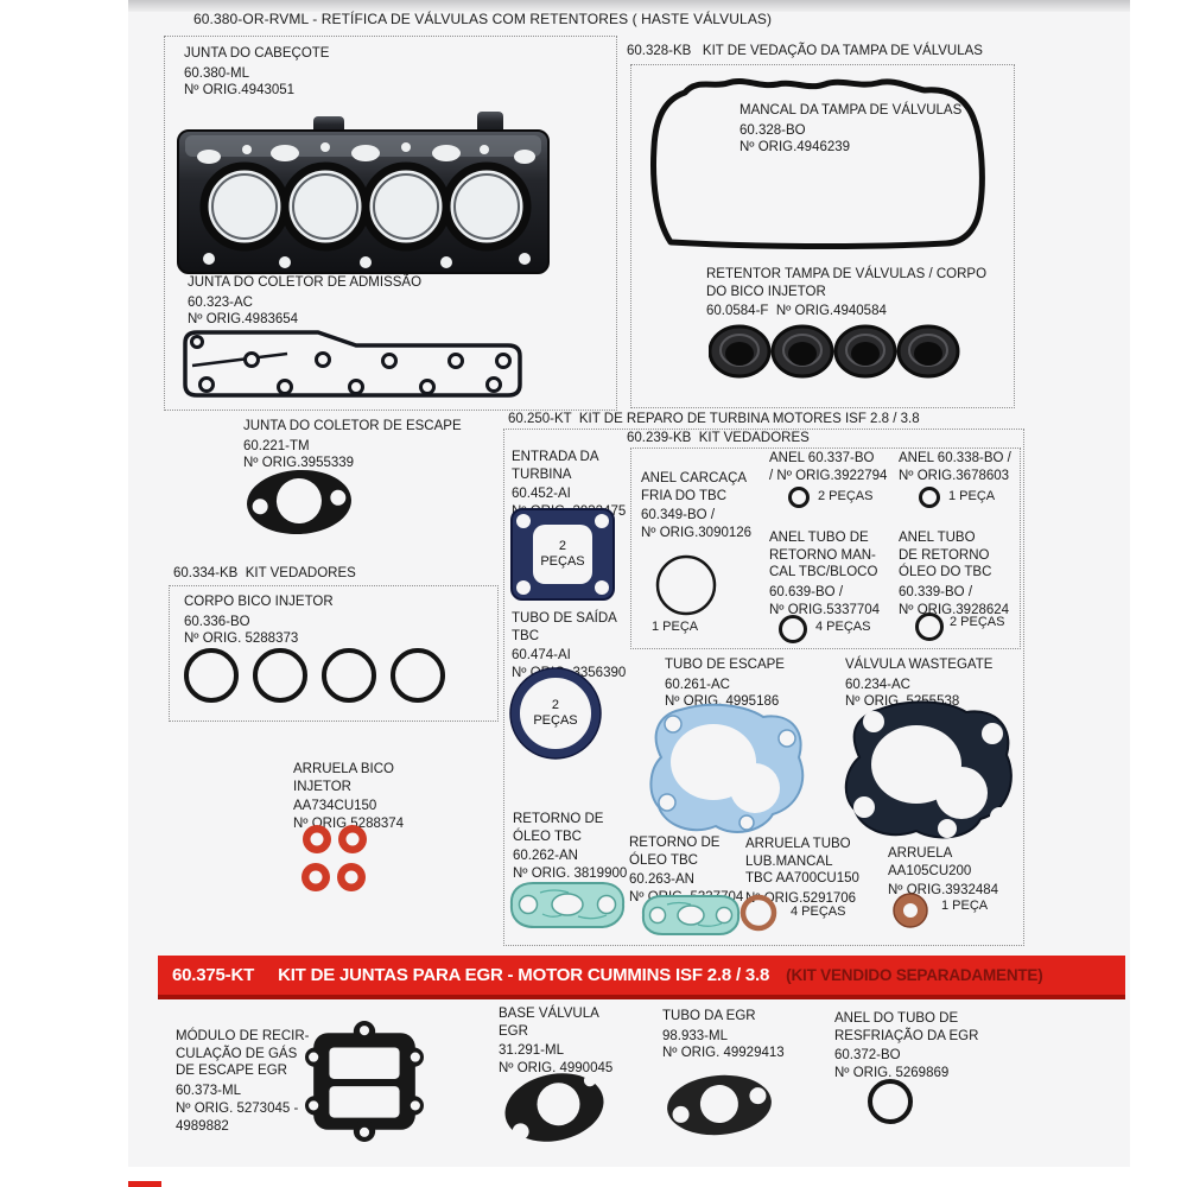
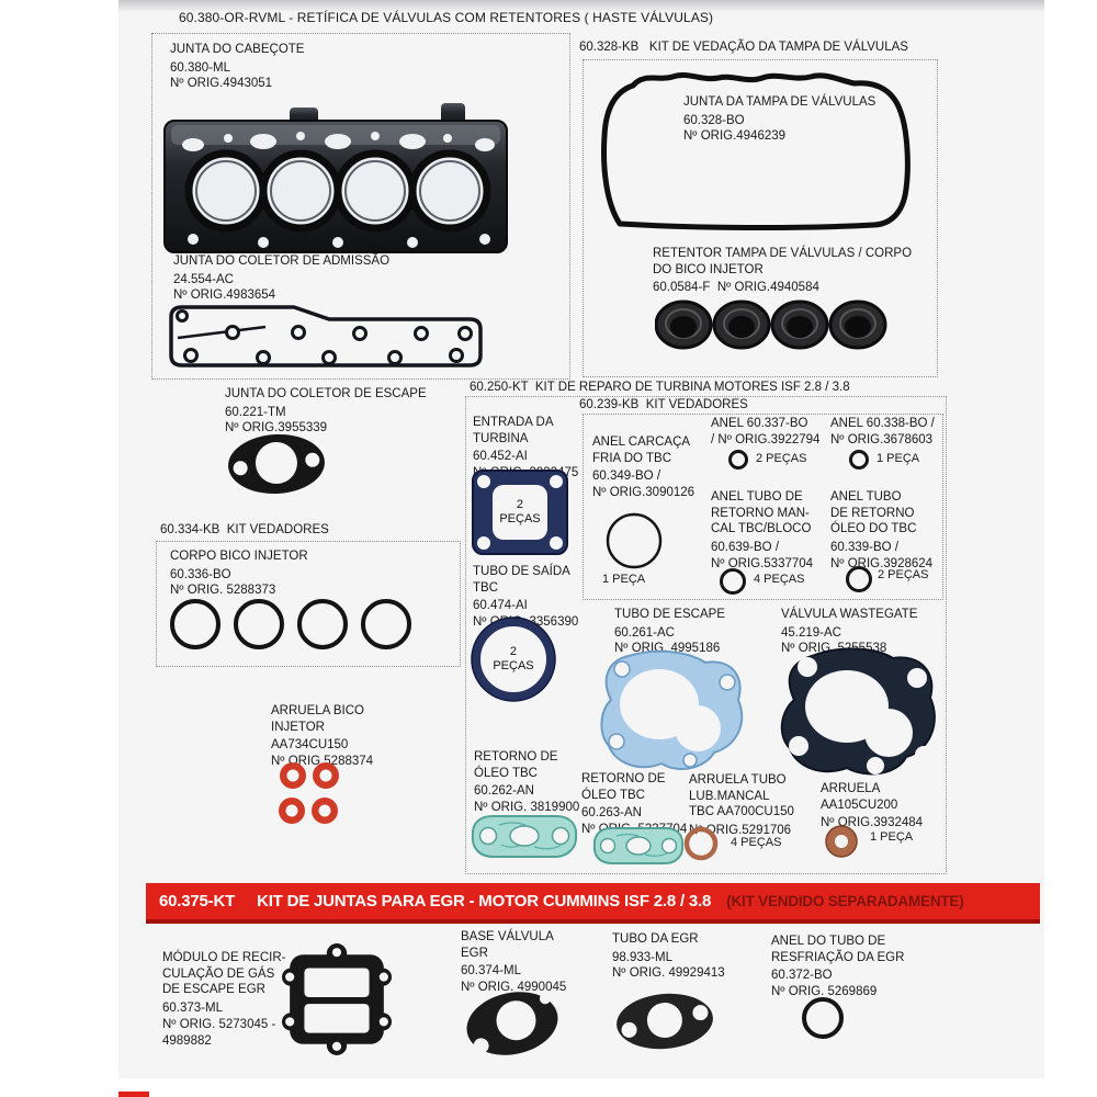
  60.380-OR-RVML - RETÍFICA DE VÁLVULAS COM RETENTORES ( HASTE VÁLVULAS)
  JUNTA DO CABEÇOTE
  60.380-ML
  Nº ORIG.4943051
  JUNTA DO COLETOR DE ADMISSÃO
- 60.323-AC
+ 24.554-AC
  Nº ORIG.4983654
  JUNTA DO COLETOR DE ESCAPE
  60.221-TM
  Nº ORIG.3955339
  60.334-KB KIT VEDADORES
  CORPO BICO INJETOR
  60.336-BO
  Nº ORIG. 5288373
  ARRUELA BICO
  INJETOR
  AA734CU150
  Nº ORIG.5288374
  60.328-KB KIT DE VEDAÇÃO DA TAMPA DE VÁLVULAS
- MANCAL DA TAMPA DE VÁLVULAS
+ JUNTA DA TAMPA DE VÁLVULAS
  60.328-BO
  Nº ORIG.4946239
  RETENTOR TAMPA DE VÁLVULAS / CORPO
  DO BICO INJETOR
  60.0584-F Nº ORIG.4940584
  60.250-KT KIT DE REPARO DE TURBINA MOTORES ISF 2.8 / 3.8
  ENTRADA DA
  TURBINA
  60.452-AI
  2
  PEÇAS
  TUBO DE SAÍDA
  TBC
  60.474-AI
  2
  PEÇAS
  RETORNO DE
  ÓLEO TBC
  60.262-AN
  Nº ORIG. 3819900
  60.239-KB KIT VEDADORES
  ANEL CARCAÇA
  FRIA DO TBC
  60.349-BO /
  Nº ORIG.3090126
  1 PEÇA
  ANEL 60.337-BO
  / Nº ORIG.3922794
  2 PEÇAS
  ANEL 60.338-BO /
  Nº ORIG.3678603
  1 PEÇA
  ANEL TUBO DE
  RETORNO MAN-
  CAL TBC/BLOCO
  60.639-BO /
  Nº ORIG.5337704
  4 PEÇAS
  ANEL TUBO
  DE RETORNO
  ÓLEO DO TBC
  60.339-BO /
  Nº ORIG.3928624
  2 PEÇAS
  TUBO DE ESCAPE
  60.261-AC
  Nº ORIG. 4995186
  VÁLVULA WASTEGATE
- 60.234-AC
+ 45.219-AC
  Nº ORIG.538
  RETORNO DE
  ÓLEO TBC
  60.263-AN
  ARRUELA TUBO
  LUB.MANCAL
  TBC AA700CU150
  RIG.5291706
  4 PEÇAS
  ARRUELA
  AA105CU200
  Nº ORIG.3932484
  1 PEÇA
  60.375-KT
  KIT DE JUNTAS PARA EGR - MOTOR CUMMINS ISF 2.8 / 3.8
  (KIT VENDIDO SEPARADAMENTE)
  MÓDULO DE RECIR-
  CULAÇÃO DE GÁS
  DE ESCAPE EGR
  60.373-ML
  Nº ORIG. 5273045 -
  4989882
  BASE VÁLVULA
  EGR
- 31.291-ML
+ 60.374-ML
  Nº ORIG. 4990045
  TUBO DA EGR
  98.933-ML
  Nº ORIG. 49929413
  ANEL DO TUBO DE
  RESFRIAÇÃO DA EGR
  60.372-BO
  Nº ORIG. 5269869
